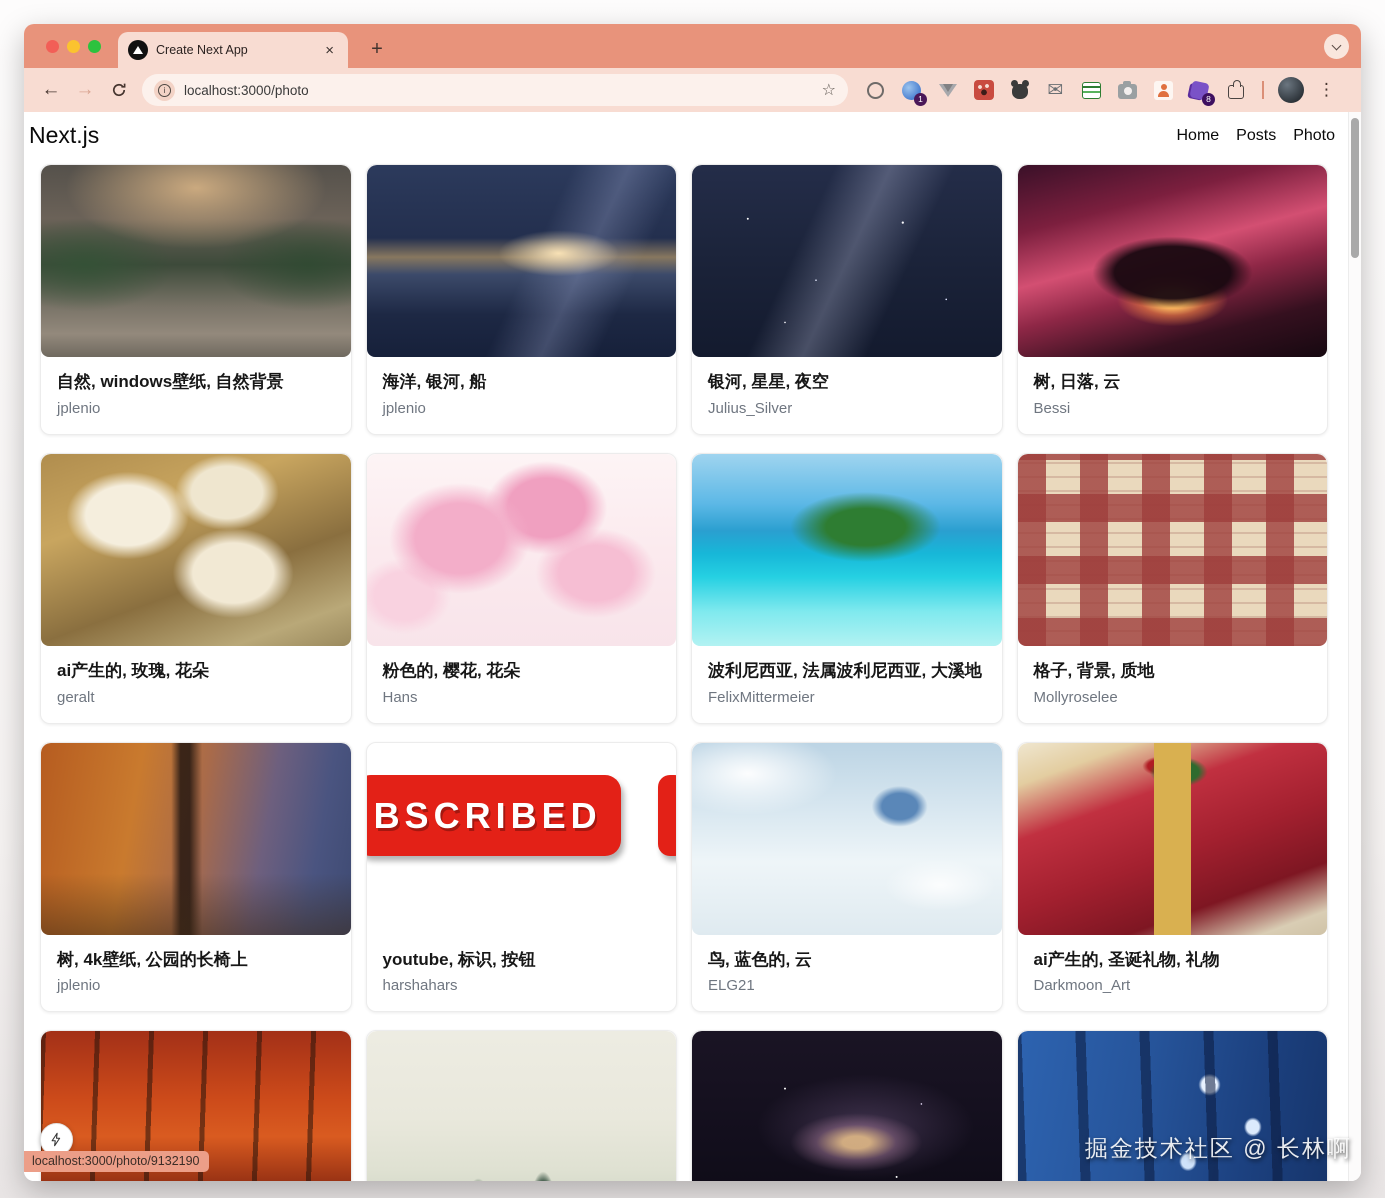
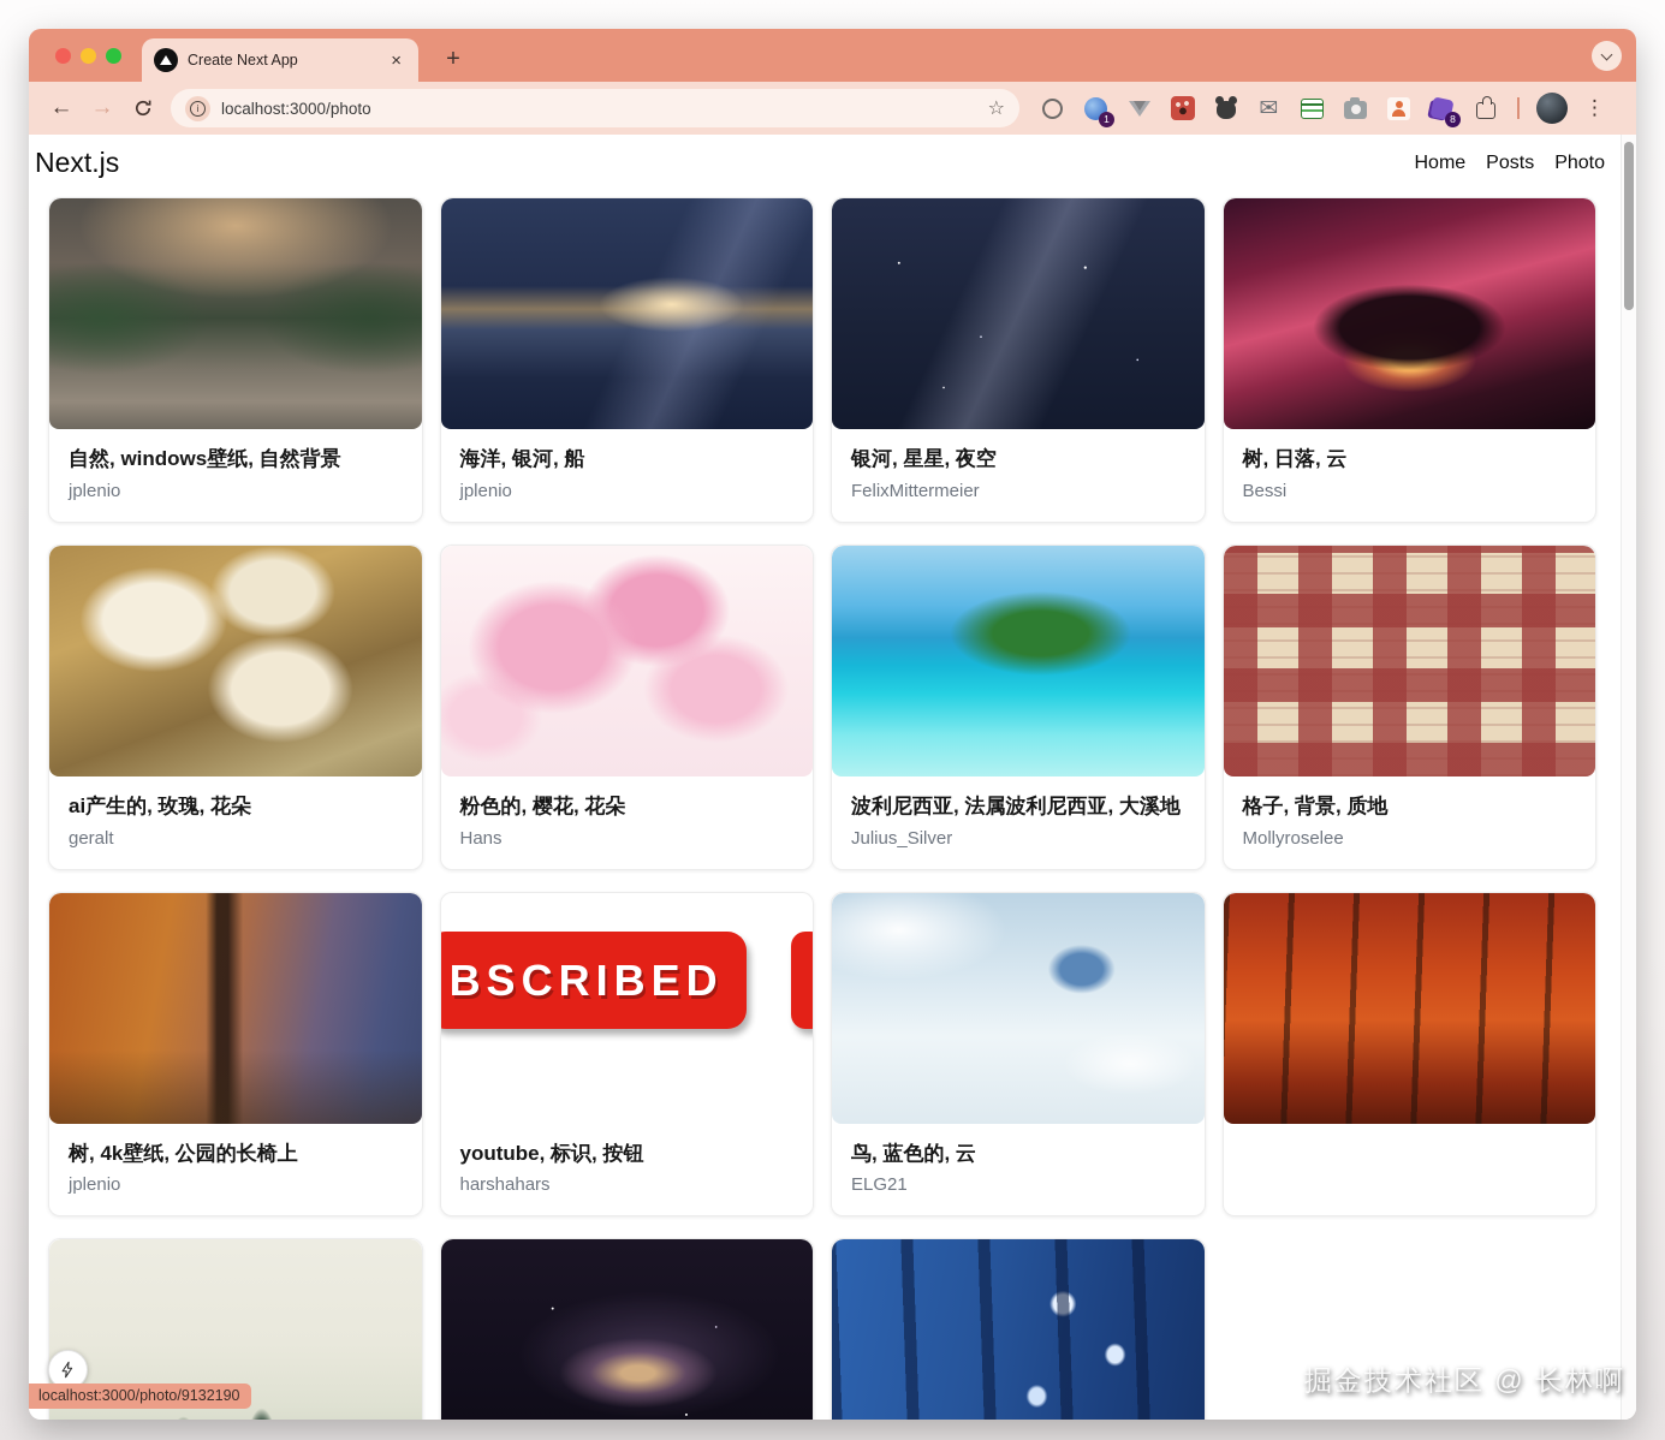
  Create Next App
  ×
  +
  ←
  →
  localhost:3000/photo
  ☆
  1
  ✉
  8
  ⋮
  Next.js
  Home
  Posts
  Photo
  自然, windows壁纸, 自然背景
  jplenio
  海洋, 银河, 船
  jplenio
  银河, 星星, 夜空
- Julius_Silver
+ FelixMittermeier
  树, 日落, 云
  Bessi
  ai产生的, 玫瑰, 花朵
  geralt
  粉色的, 樱花, 花朵
  Hans
  波利尼西亚, 法属波利尼西亚, 大溪地
- FelixMittermeier
+ Julius_Silver
  格子, 背景, 质地
  Mollyroselee
  树, 4k壁纸, 公园的长椅上
  jplenio
  BSCRIBED
  youtube, 标识, 按钮
  harshahars
  鸟, 蓝色的, 云
  ELG21
- ai产生的, 圣诞礼物, 礼物
- Darkmoon_Art
  localhost:3000/photo/9132190
  掘金技术社区 @ 长林啊
